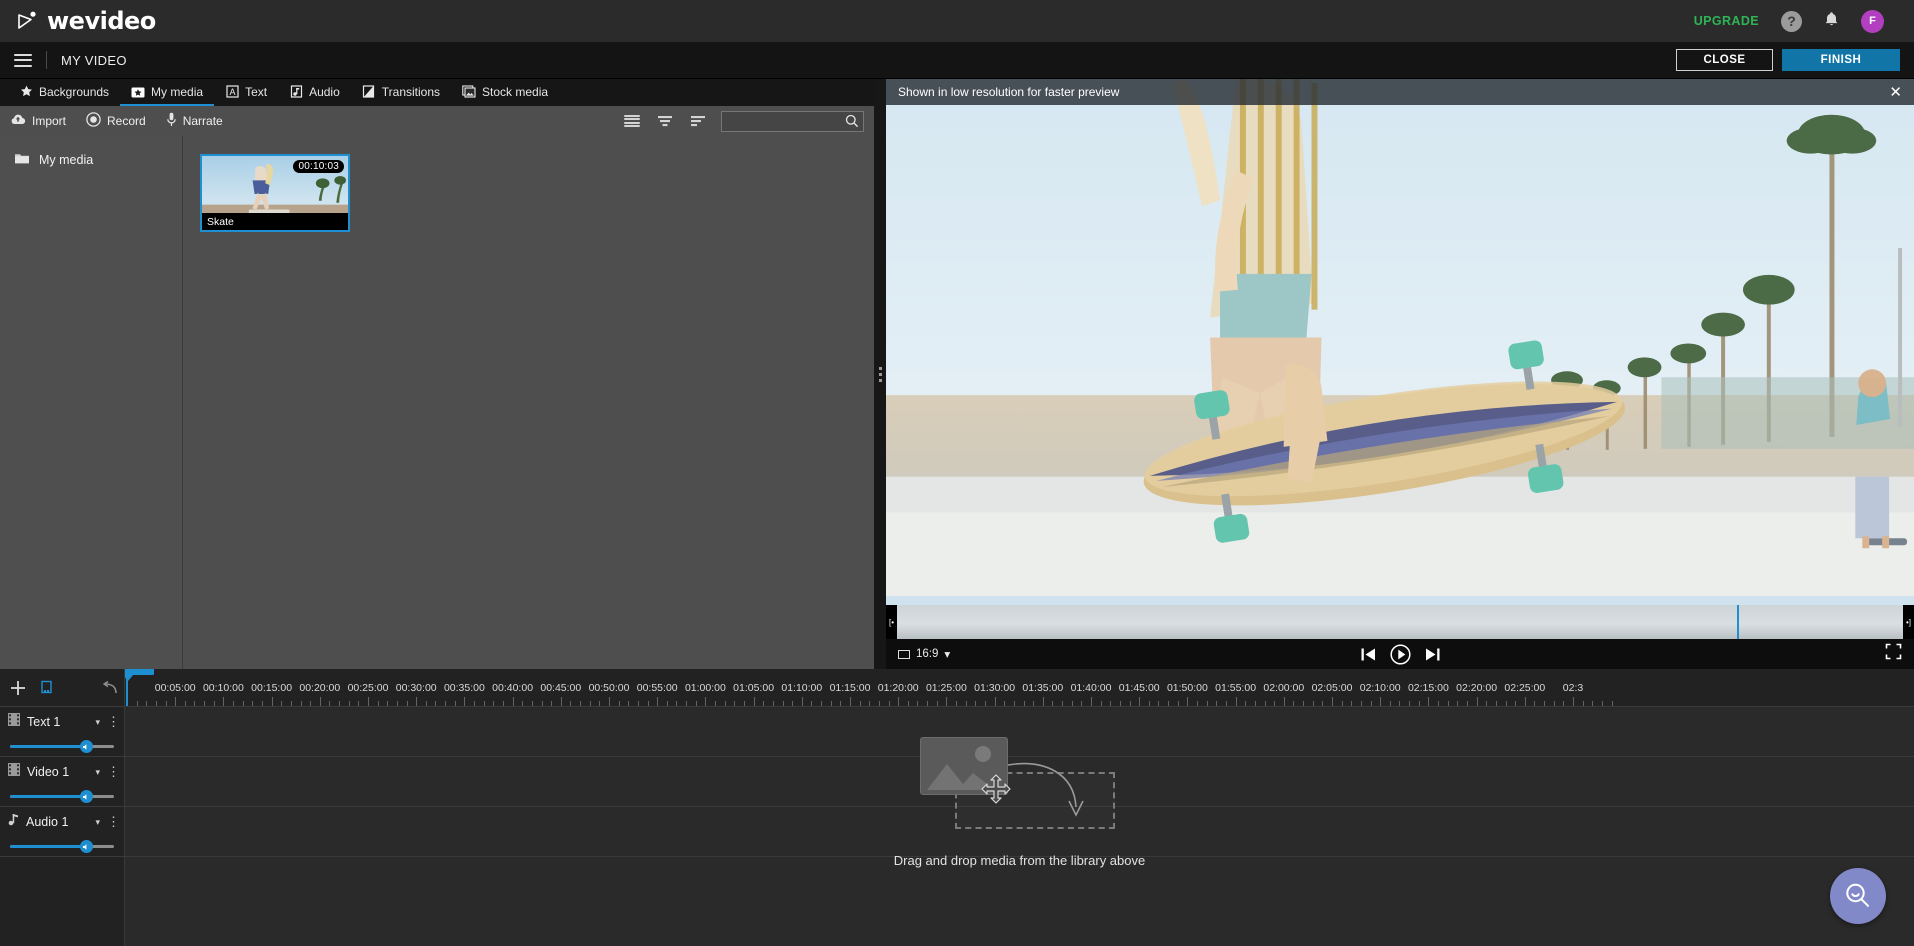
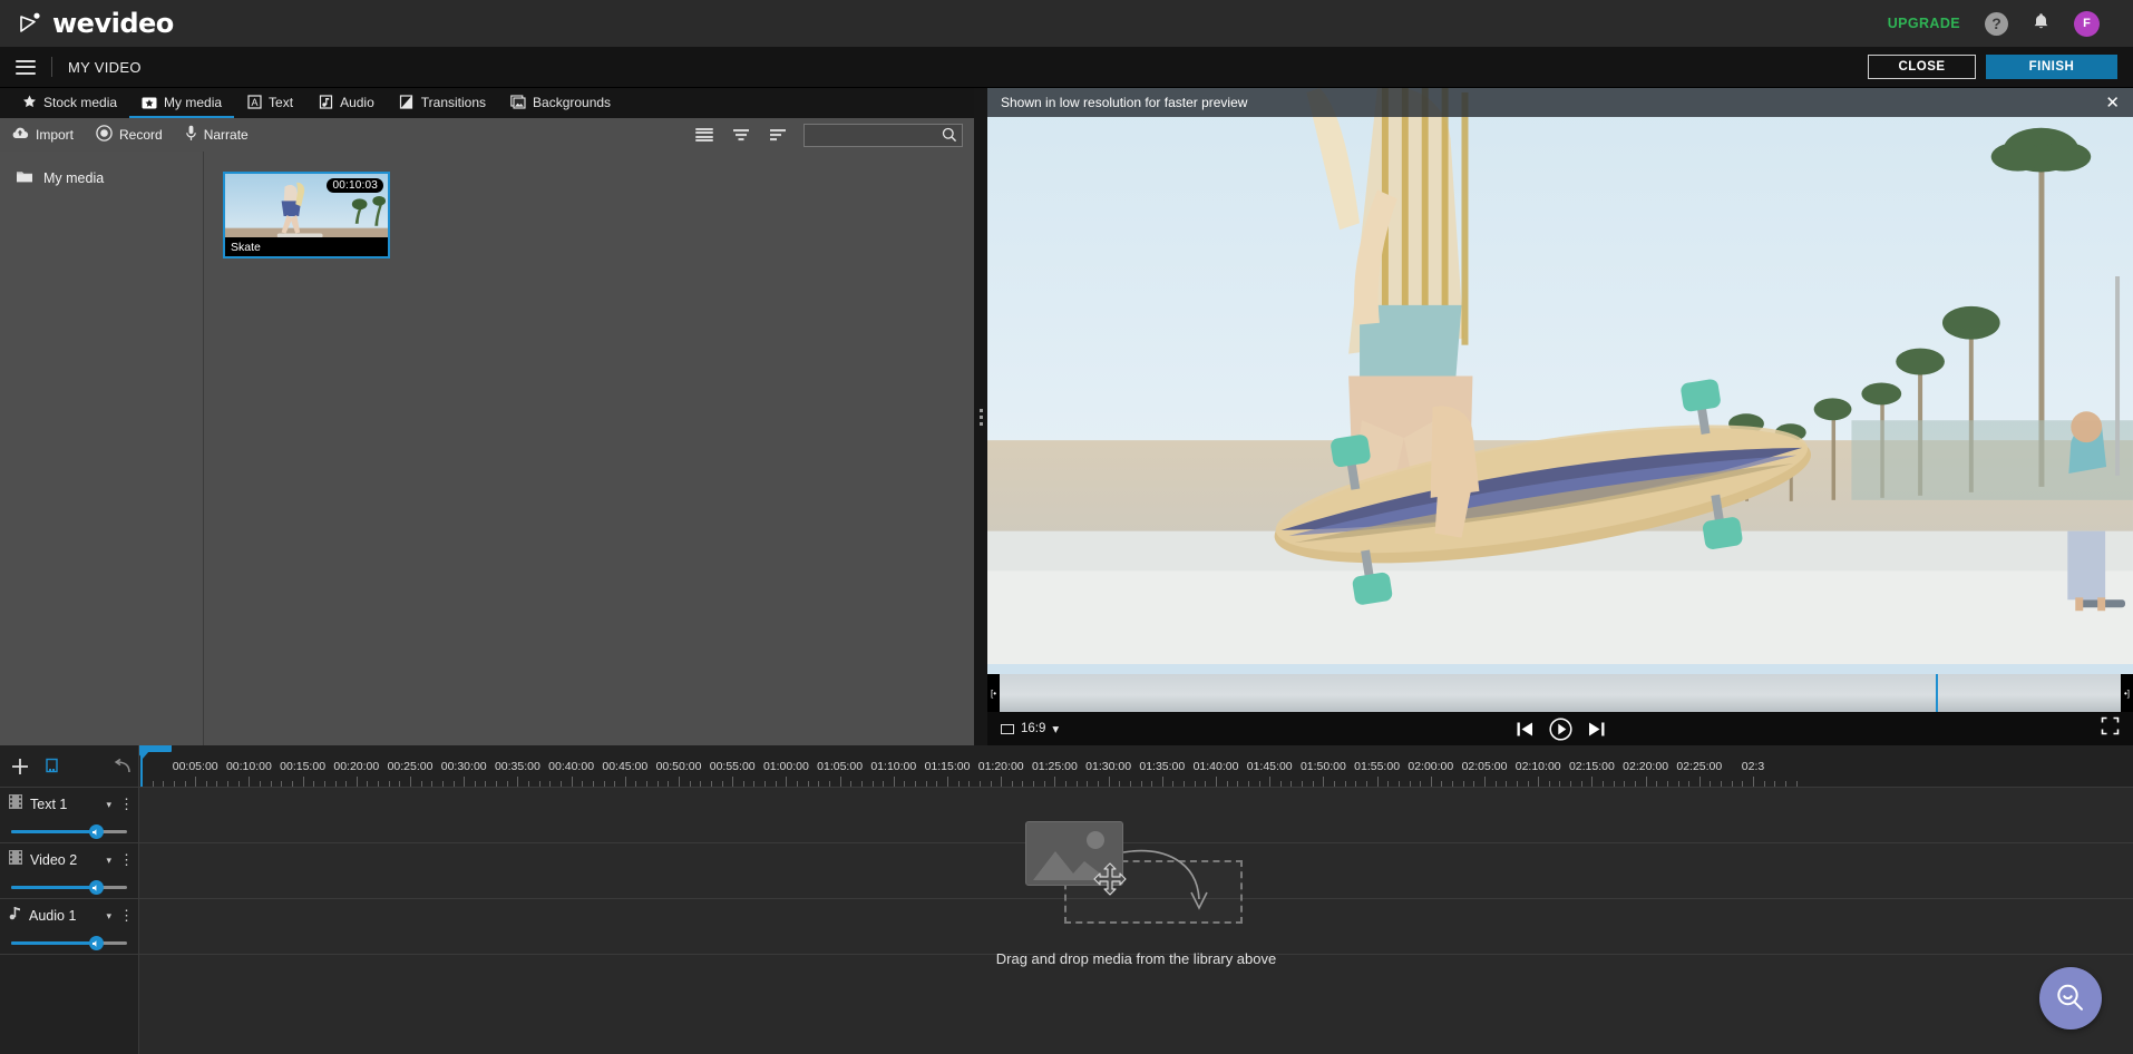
  wevideo
  UPGRADE
  ?
  F
  MY VIDEO
  CLOSE
  FINISH
- Backgrounds
+ Stock media
  My media
  A
  Text
  Audio
  Transitions
- Stock media
+ Backgrounds
  Import
  Record
  Narrate
  My media
  00:10:03
  Skate
  Shown in low resolution for faster preview
  ✕
  [•
  •]
  16:9
  ▾
  00:05:00
  00:10:00
  00:15:00
  00:20:00
  00:25:00
  00:30:00
  00:35:00
  00:40:00
  00:45:00
  00:50:00
  00:55:00
  01:00:00
  01:05:00
  01:10:00
  01:15:00
  01:20:00
  01:25:00
  01:30:00
  01:35:00
  01:40:00
  01:45:00
  01:50:00
  01:55:00
  02:00:00
  02:05:00
  02:10:00
  02:15:00
  02:20:00
  02:25:00
  02:3
  Text 1
  ▾
  ⋮
- Video 1
+ Video 2
  ▾
  ⋮
  Audio 1
  ▾
  ⋮
  Drag and drop media from the library above
